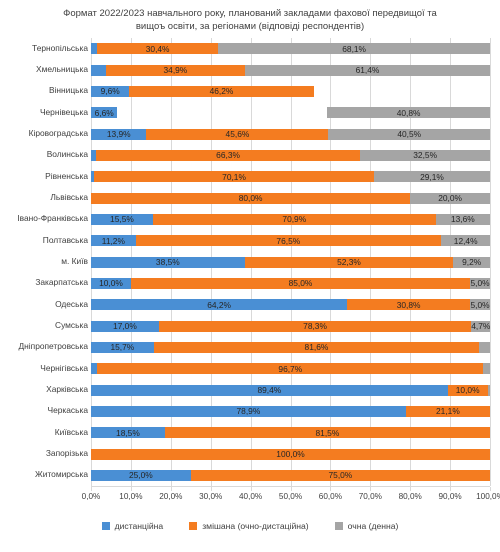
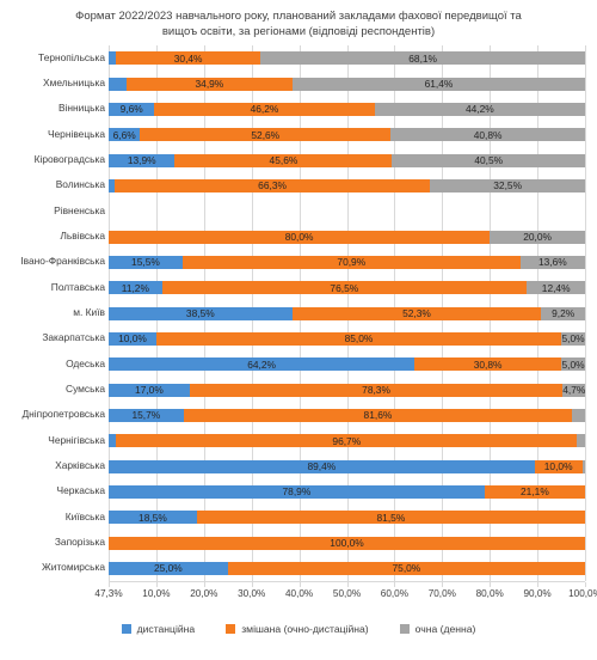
  Формат 2022/2023 навчального року, планований закладами фахової передвищої та вищоъ освіти, за регіонами (відповіді респондентів)
  Тернопільська
  Хмельницька
  Вінницька
  Чернівецька
  Кіровоградська
  Волинська
  Рівненська
  Львівська
  Івано-Франківська
  Полтавська
  м. Київ
  Закарпатська
  Одеська
  Сумська
  Дніпропетровська
  Чернігівська
  Харківська
  Черкаська
  Київська
  Запорізька
  Житомирська
  30,4%
  68,1%
  34,9%
  61,4%
  9,6%
  46,2%
+ 44,2%
  6,6%
+ 52,6%
  40,8%
  13,9%
  45,6%
  40,5%
  66,3%
  32,5%
- 70,1%
- 29,1%
  80,0%
  20,0%
  15,5%
  70,9%
  13,6%
  11,2%
  76,5%
  12,4%
  38,5%
  52,3%
  9,2%
  10,0%
  85,0%
  5,0%
  64,2%
  30,8%
  5,0%
  17,0%
  78,3%
  4,7%
  15,7%
  81,6%
  96,7%
  89,4%
  10,0%
  78,9%
  21,1%
  18,5%
  81,5%
  100,0%
  25,0%
  75,0%
- 0,0%
+ 47,3%
  10,0%
  20,0%
  30,0%
  40,0%
  50,0%
  60,0%
  70,0%
  80,0%
  90,0%
  100,0
  дистанційна
  змішана (очно-дистаційна)
  очна (денна)
